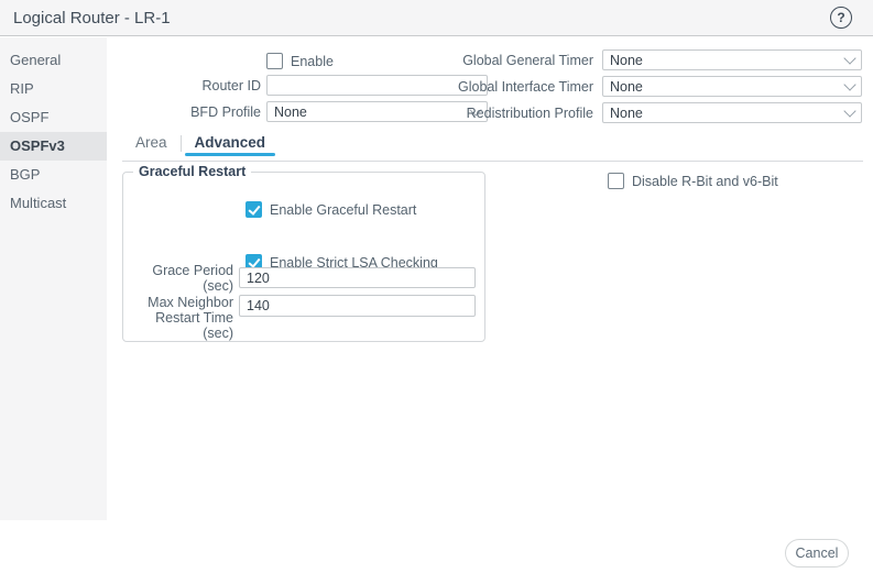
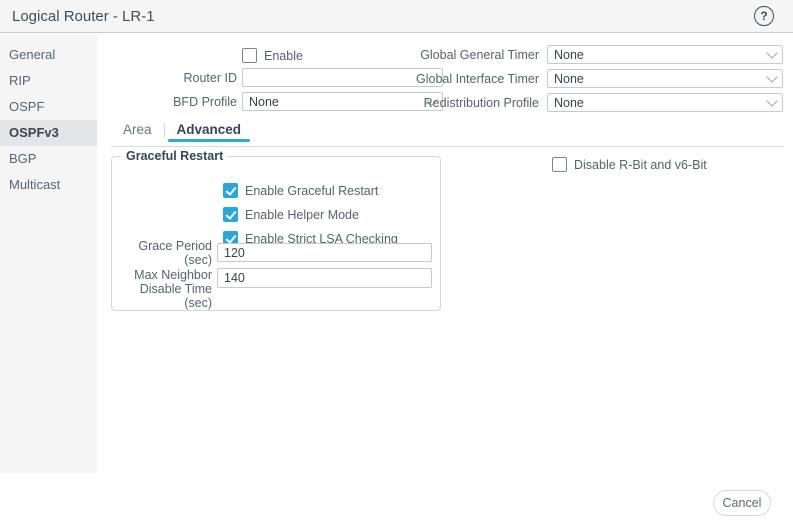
  Logical Router - LR-1
  ?
  General
  RIP
  OSPF
  OSPFv3
  BGP
  Multicast
  Enable
  Router ID
  BFD Profile
  None
  Global General Timer
  None
  Global Interface Timer
  None
  Redistribution Profile
  None
  Area
  Advanced
  Graceful Restart
  Enable Graceful Restart
+ Enable Helper Mode
  Enable Strict LSA Checking
  Grace Period (sec)
  120
- Max Neighbor Restart Time (sec)
+ Max Neighbor Disable Time (sec)
  140
  Disable R-Bit and v6-Bit
  Cancel
